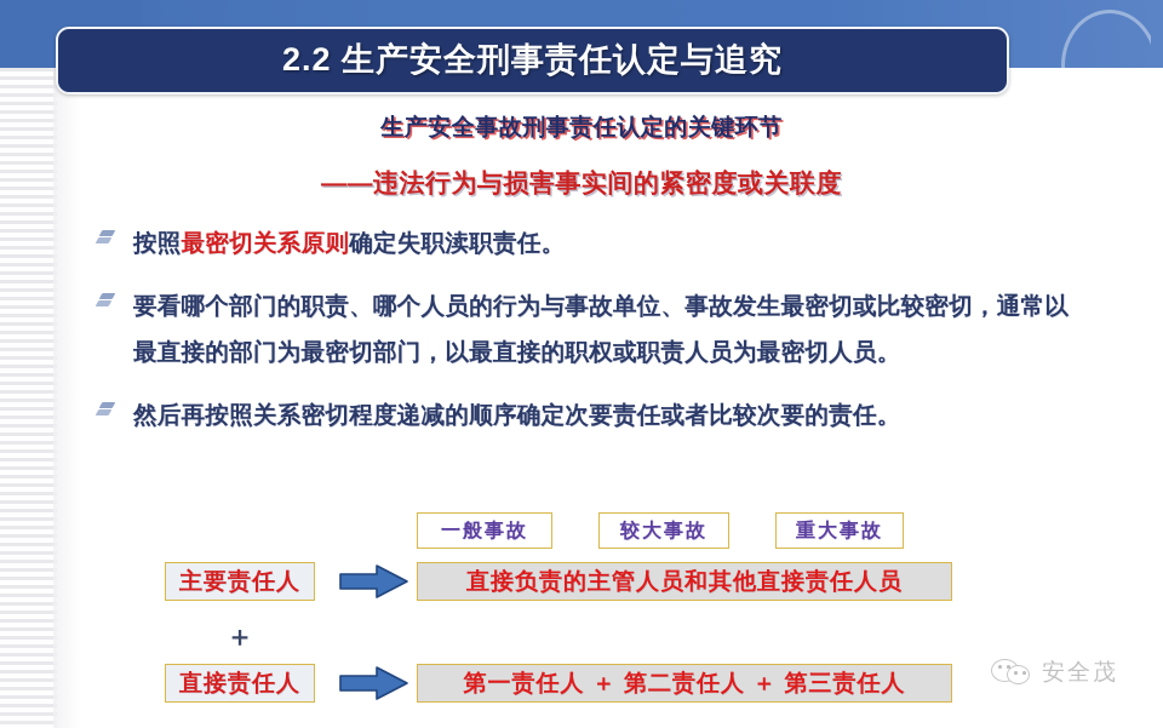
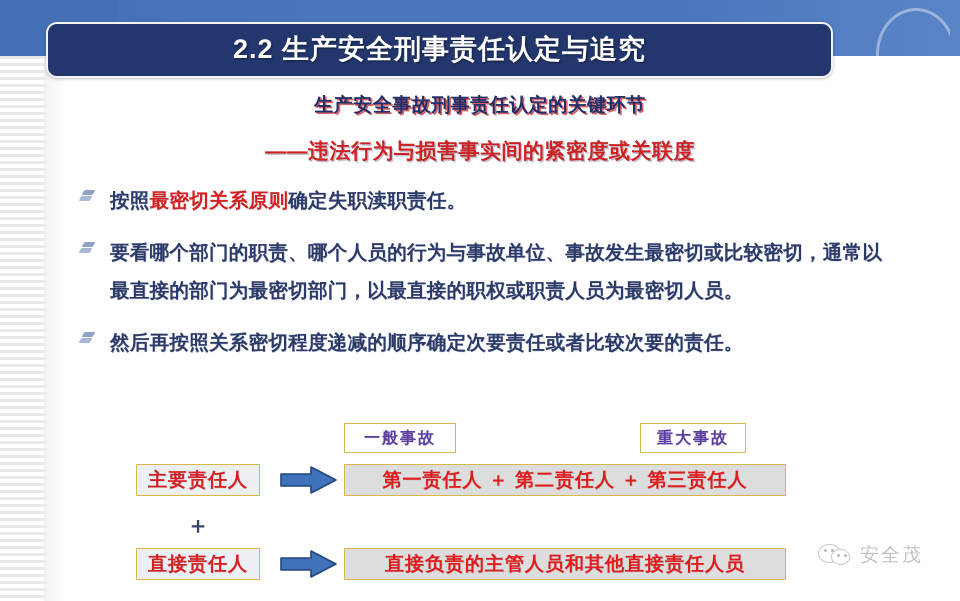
  2.2 生产安全刑事责任认定与追究
  生产安全事故刑事责任认定的关键环节
  ——违法行为与损害事实间的紧密度或关联度
  按照最密切关系原则确定失职渎职责任。
  要看哪个部门的职责、哪个人员的行为与事故单位、事故发生最密切或比较密切，通常以最直接的部门为最密切部门，以最直接的职权或职责人员为最密切人员。
  然后再按照关系密切程度递减的顺序确定次要责任或者比较次要的责任。
  一般事故
- 较大事故
  重大事故
  主要责任人
- 直接负责的主管人员和其他直接责任人员
+ 第一责任人 ＋ 第二责任人 ＋ 第三责任人
  ＋
  直接责任人
- 第一责任人 ＋ 第二责任人 ＋ 第三责任人
+ 直接负责的主管人员和其他直接责任人员
  安全茂
